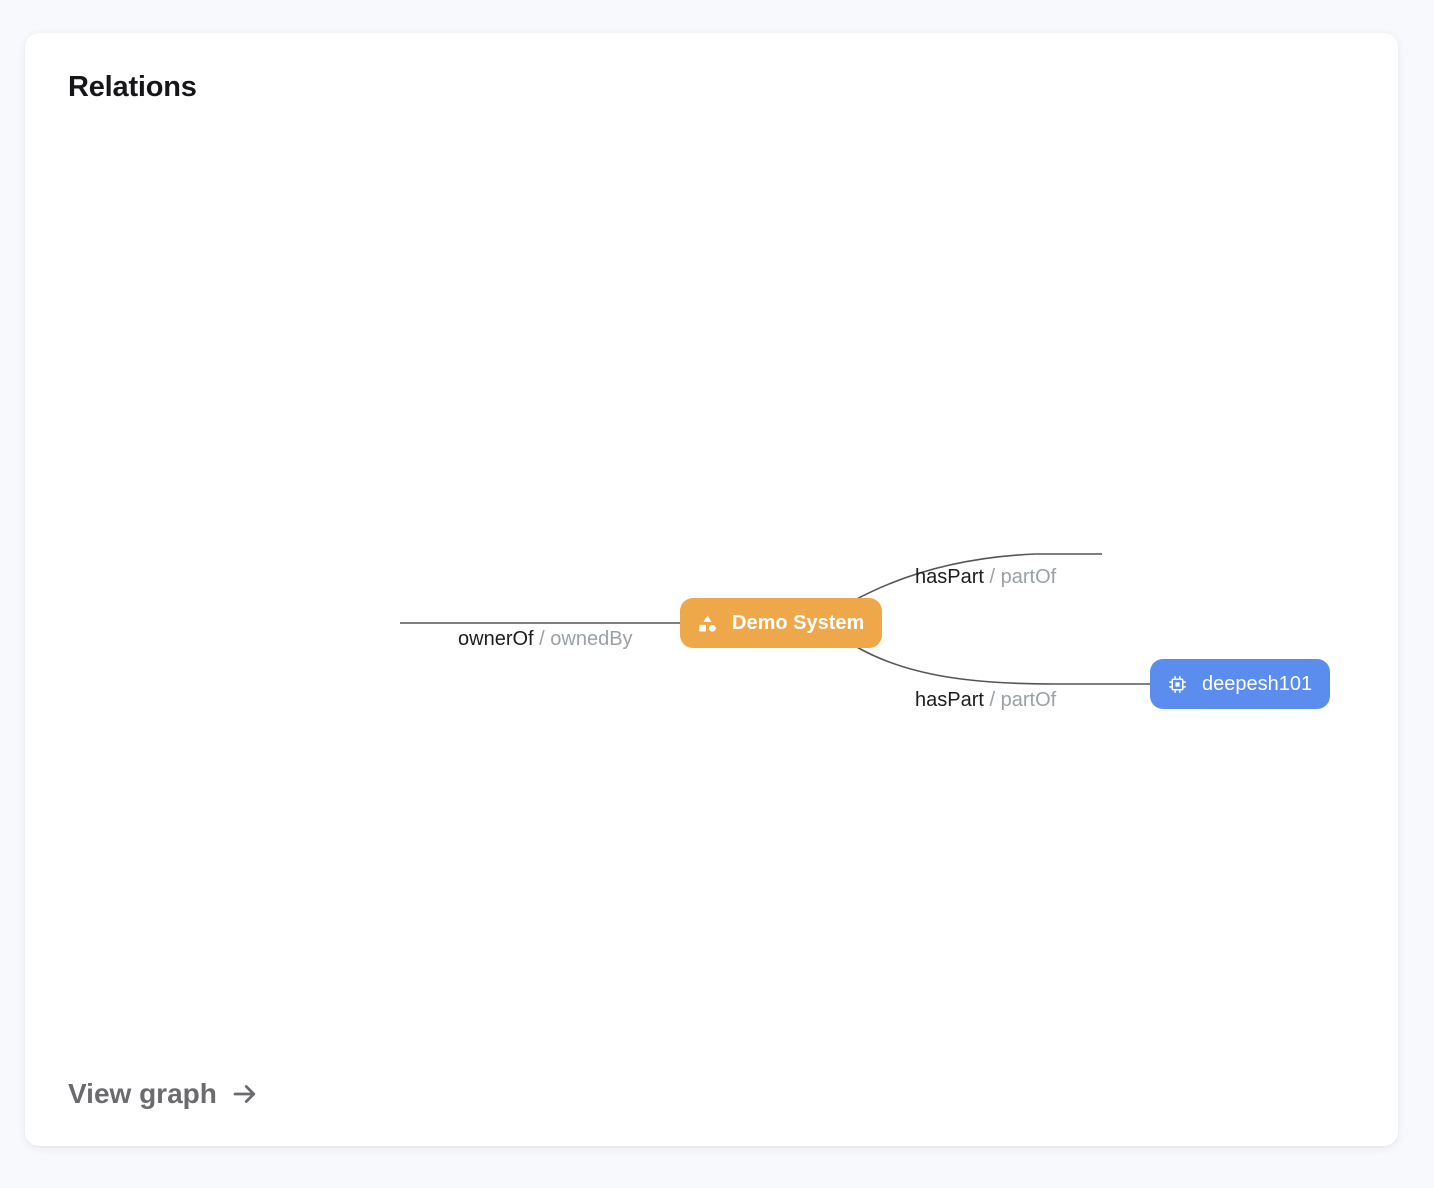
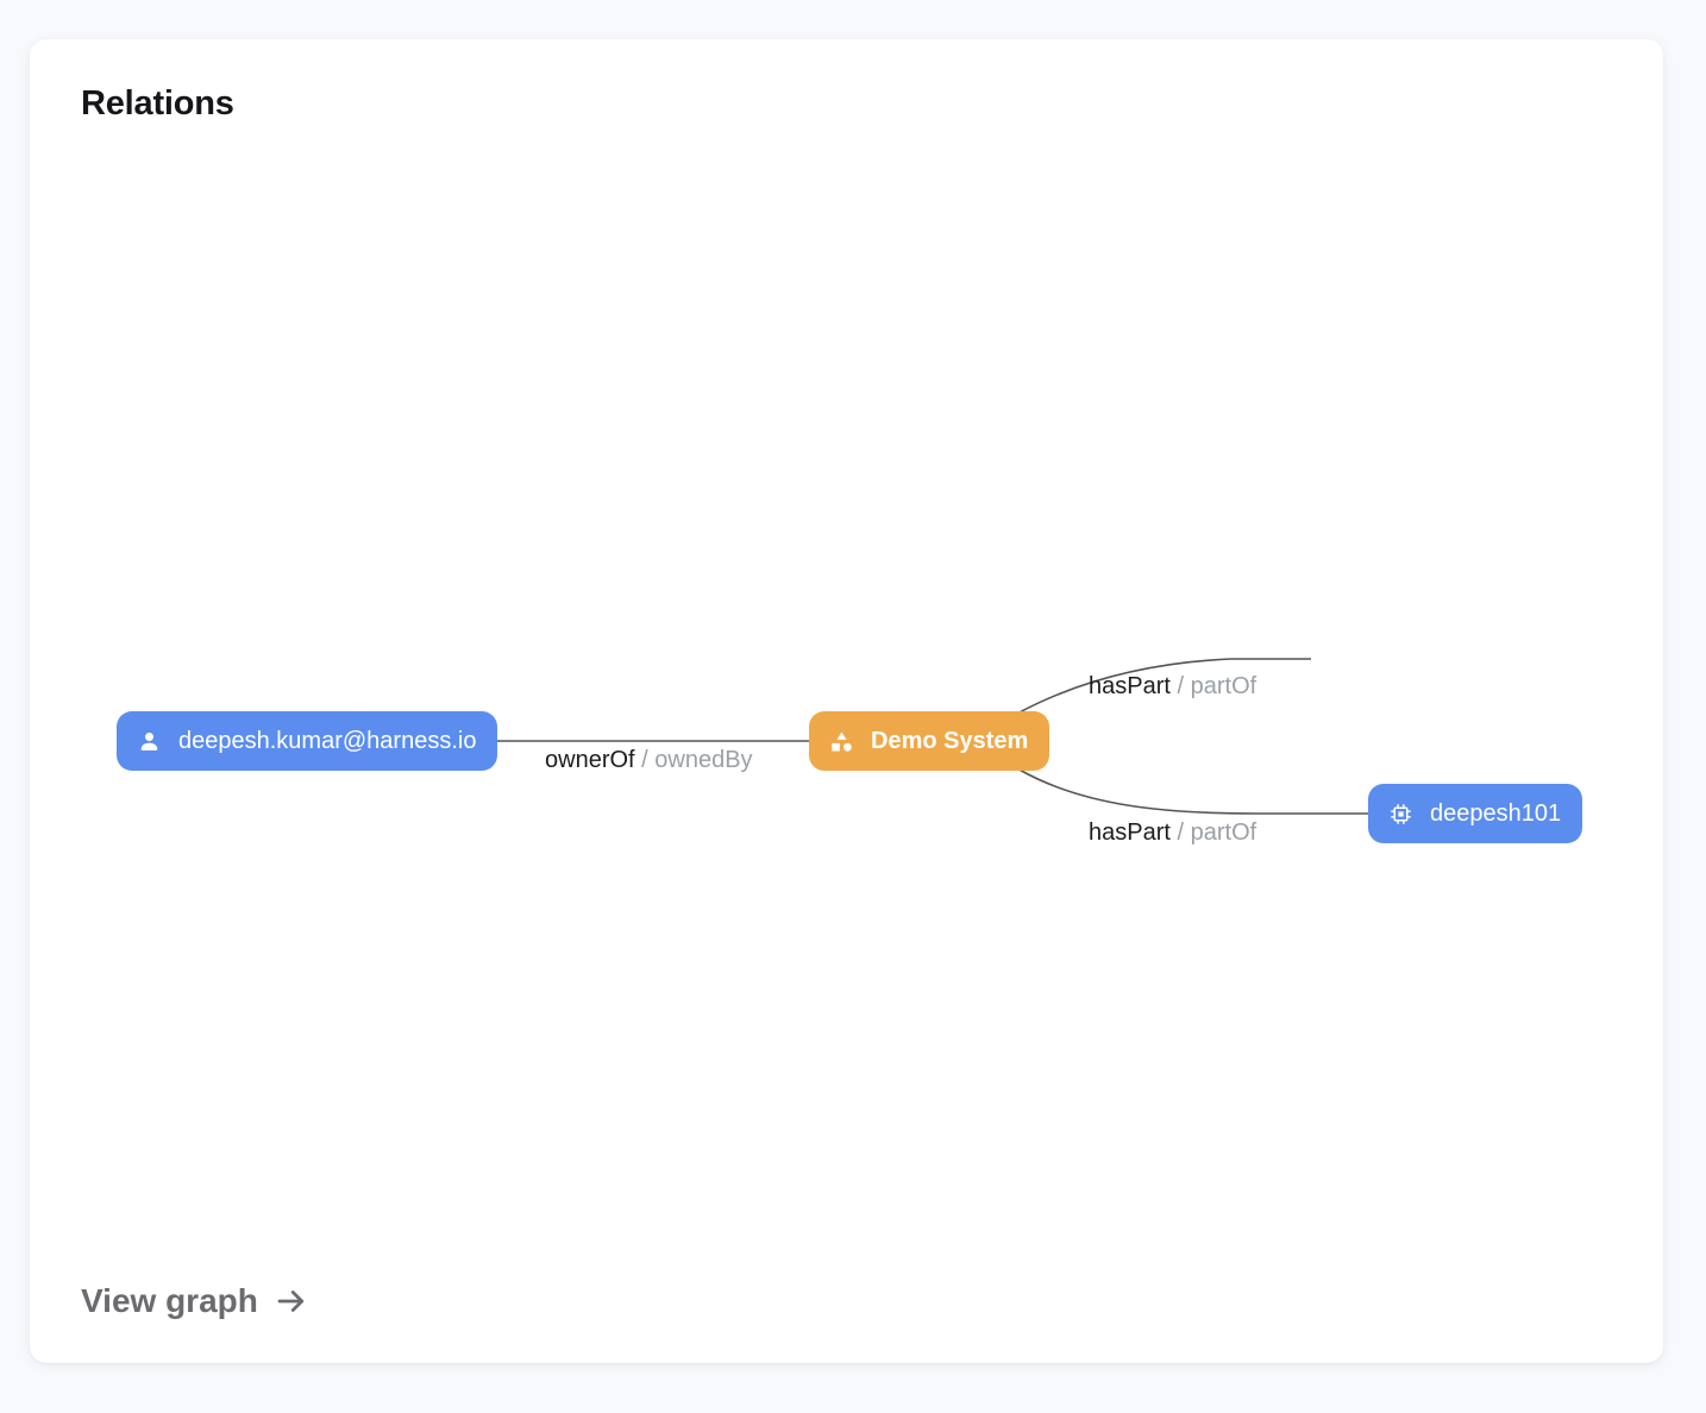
  Relations
  ownerOf / ownedBy
  hasPart / partOf
  hasPart / partOf
+ deepesh.kumar@harness.io
  Demo System
  deepesh101
  View graph
